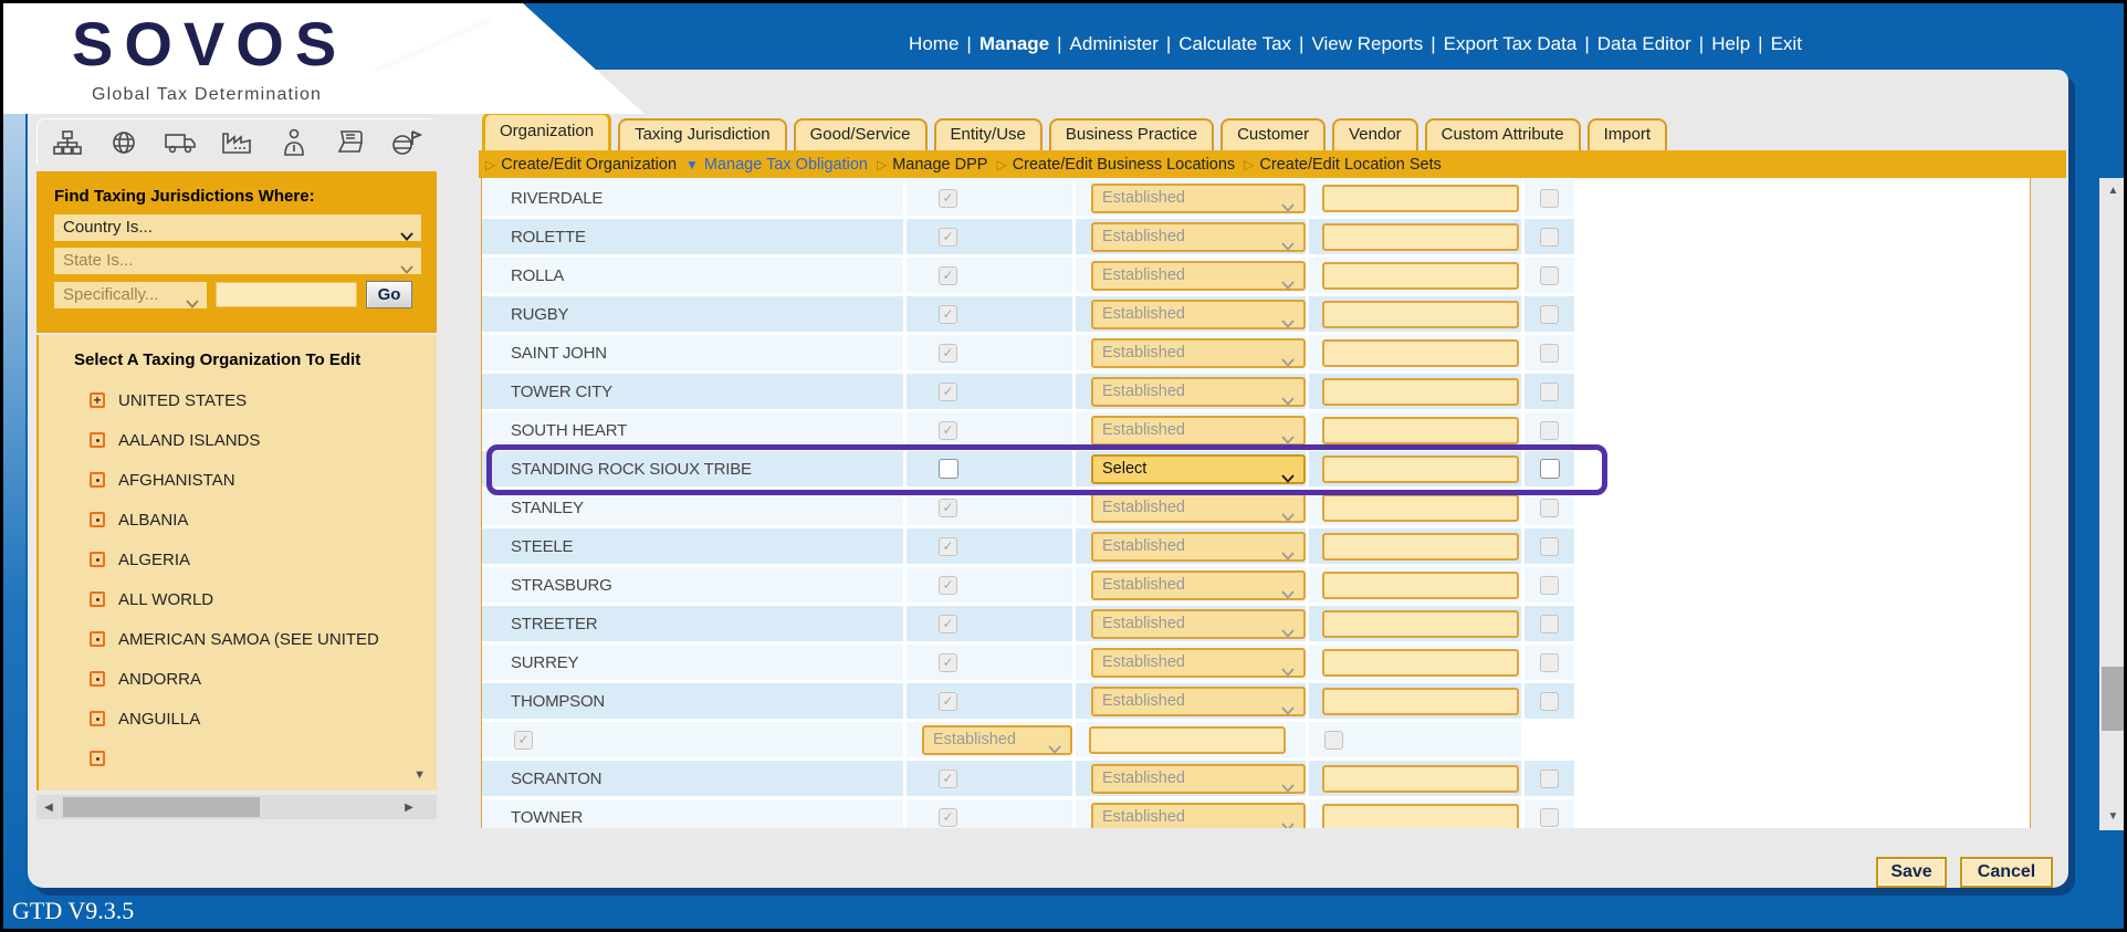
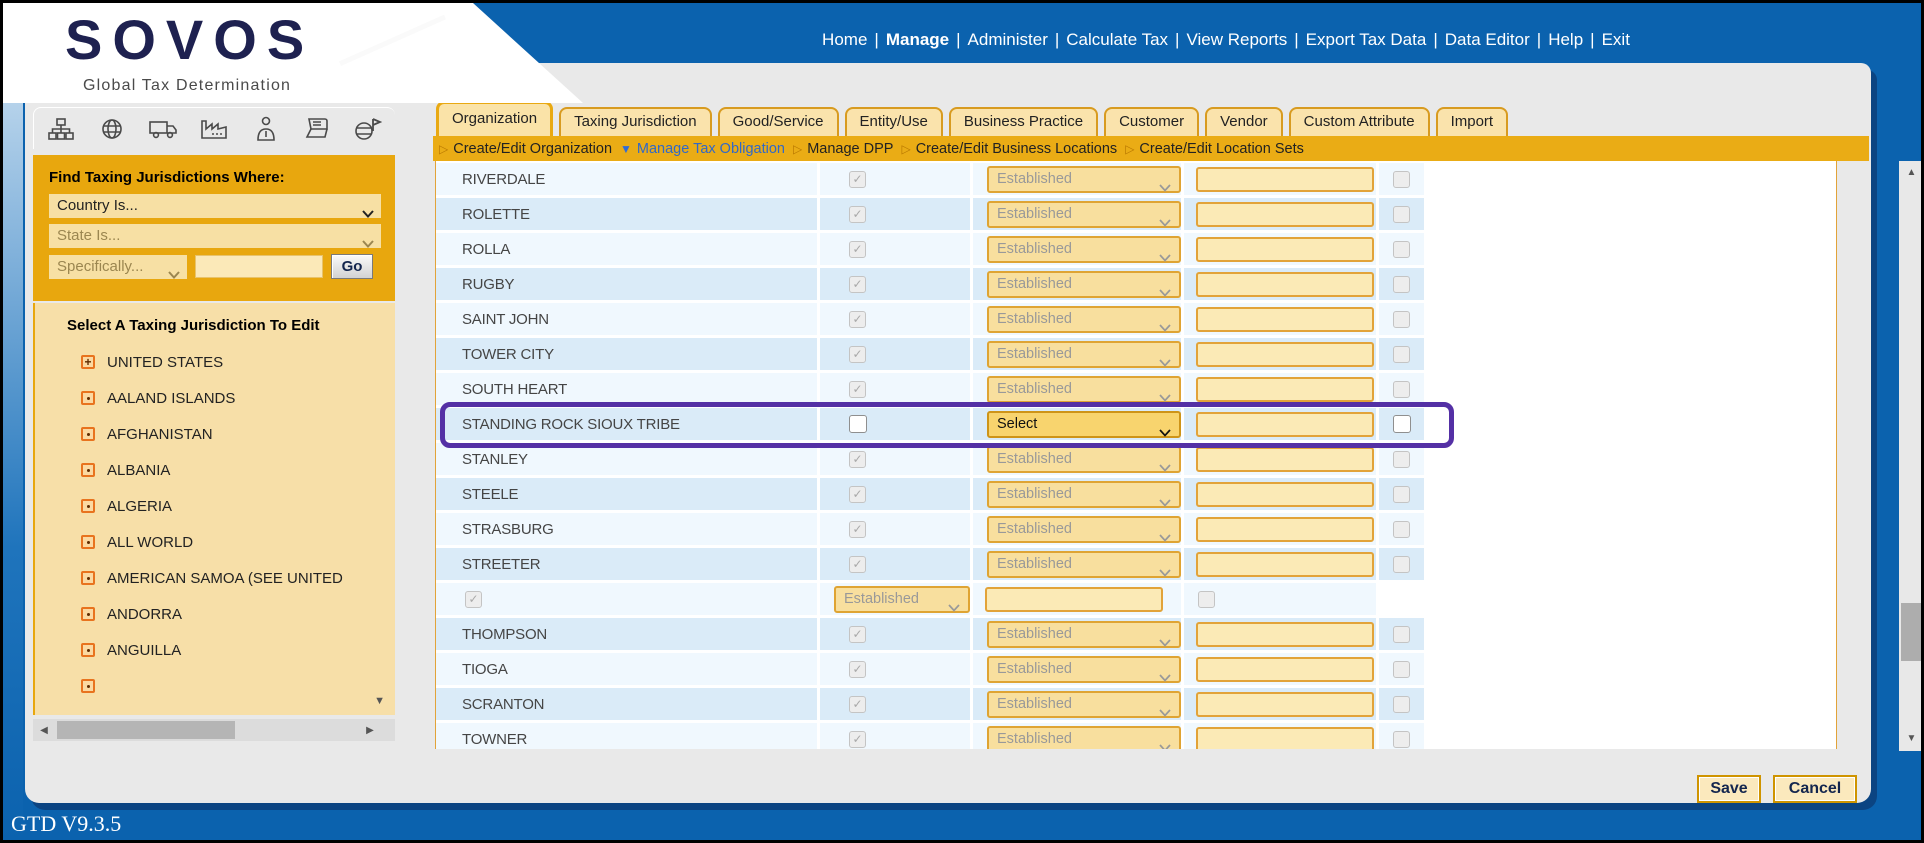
  Home | Manage | Administer | Calculate Tax | View Reports | Export Tax Data | Data Editor | Help | Exit
  SOVOS
  Global Tax Determination
  Find Taxing Jurisdictions Where:
  Country Is...
  State Is...
  Specifically...
  Go
- Select A Taxing Organization To Edit
+ Select A Taxing Jurisdiction To Edit
  +
  UNITED STATES
  AALAND ISLANDS
  AFGHANISTAN
  ALBANIA
  ALGERIA
  ALL WORLD
  AMERICAN SAMOA (SEE UNITED
  ANDORRA
  ANGUILLA
  ▼
  ◀
  ▶
  Organization
  Taxing Jurisdiction
  Good/Service
  Entity/Use
  Business Practice
  Customer
  Vendor
  Custom Attribute
  Import
  ▷
  Create/Edit Organization
  ▼
  Manage Tax Obligation
  ▷
  Manage DPP
  ▷
  Create/Edit Business Locations
  ▷
  Create/Edit Location Sets
  RIVERDALE
  ✓
  Established
  ROLETTE
  ✓
  Established
  ROLLA
  ✓
  Established
  RUGBY
  ✓
  Established
  SAINT JOHN
  ✓
  Established
  TOWER CITY
  ✓
  Established
  SOUTH HEART
  ✓
  Established
  STANDING ROCK SIOUX TRIBE
  Select
  STANLEY
  ✓
  Established
  STEELE
  ✓
  Established
  STRASBURG
  ✓
  Established
  STREETER
  ✓
  Established
- SURREY
  ✓
  Established
  THOMPSON
  ✓
  Established
+ TIOGA
  ✓
  Established
  SCRANTON
  ✓
  Established
  TOWNER
  ✓
  Established
  Save
  Cancel
  ▲
  ▼
  GTD V9.3.5
